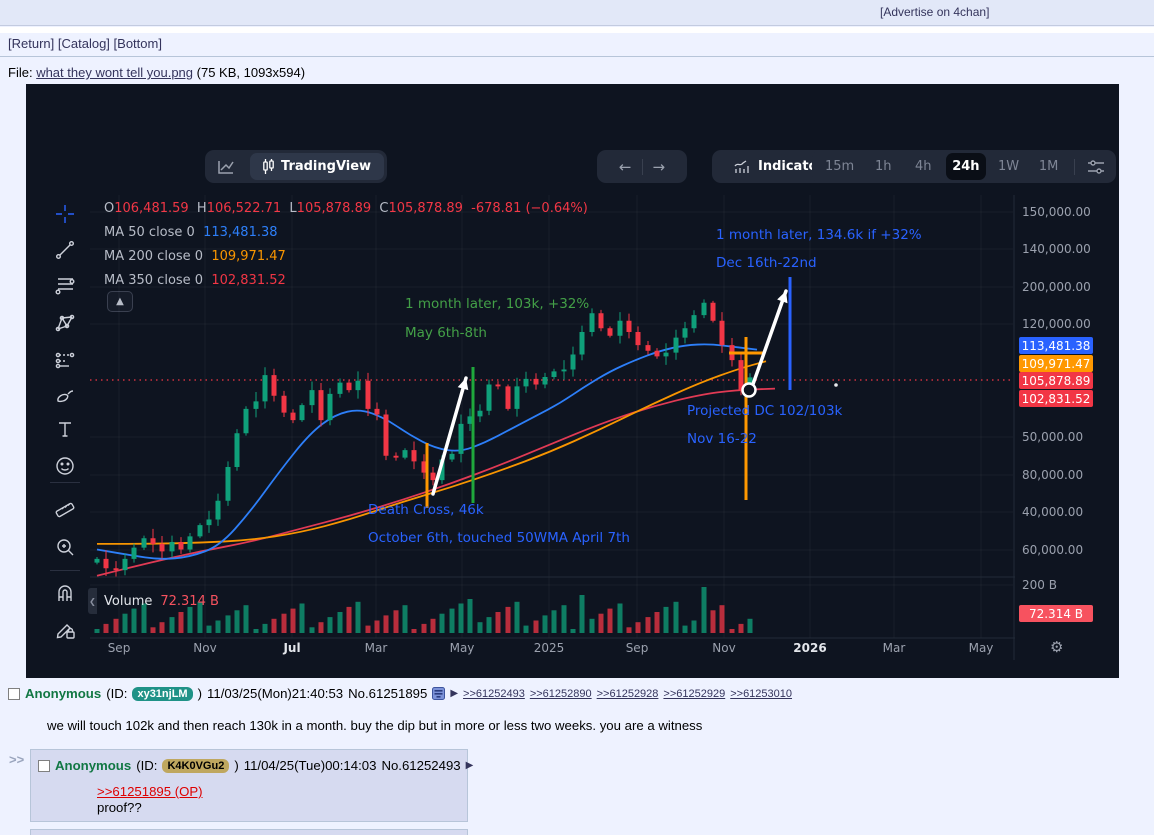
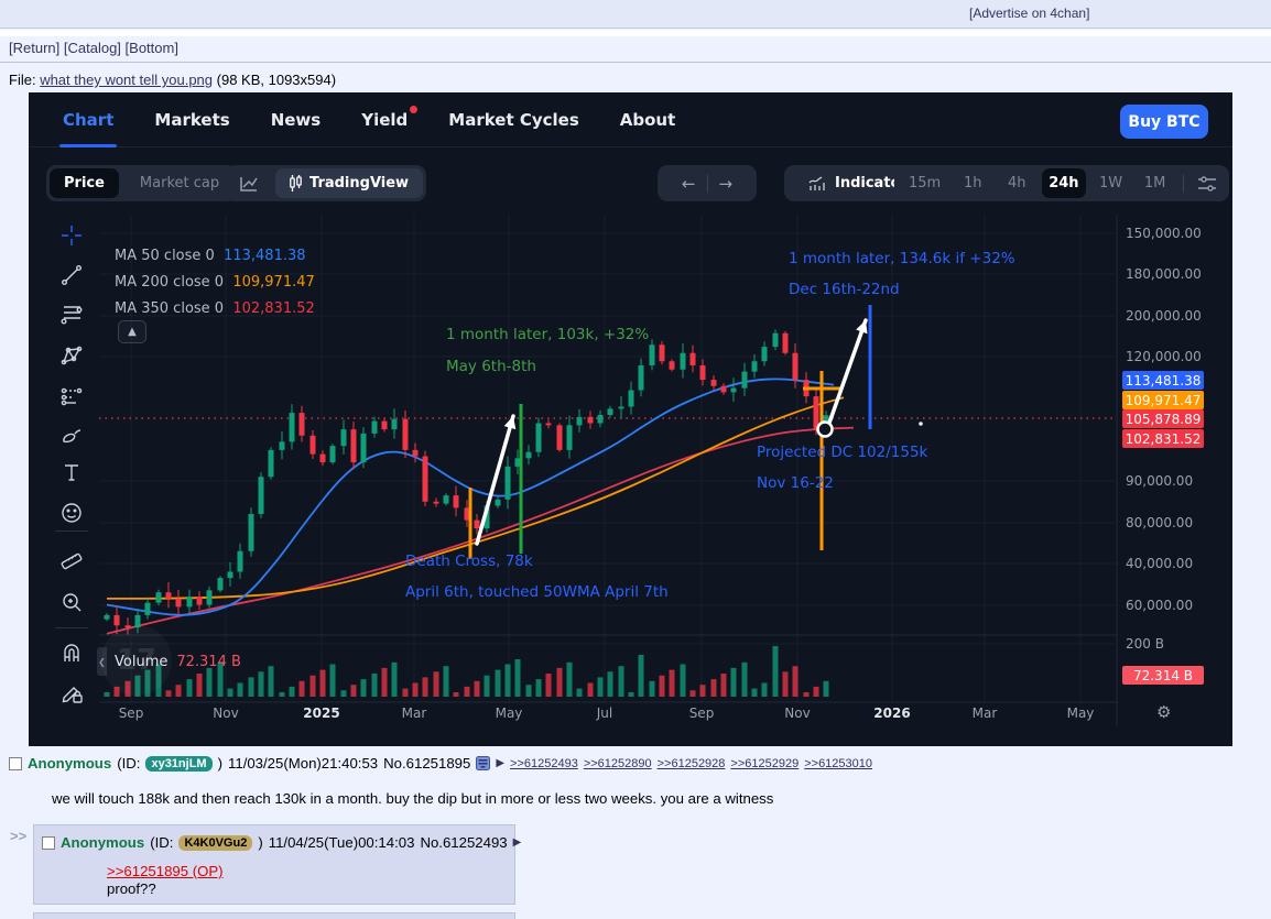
  [Advertise on 4chan]
  [Return] [Catalog] [Bottom]
- File: what they wont tell you.png (75 KB, 1093x594)
+ File: what they wont tell you.png (98 KB, 1093x594)
+ Chart
+ Markets
+ News
+ Yield
+ Market Cycles
+ About
+ Buy BTC
+ Price
+ Market cap
  TradingView
  ←
  →
  Indicat
  15m
  1h
  4h
  24h
  1W
  1M
- O106,481.59 H106,522.71 L105,878.89 C105,878.89 -678.81 (−0.64%)
  MA 50 close 0 113,481.38
  MA 200 close 0 109,971.47
  MA 350 close 0 102,831.52
  ▲
  ❮
  150,000.00
- 140,000.00
+ 180,000.00
  200,000.00
  120,000.00
- 50,000.00
+ 90,000.00
  80,000.00
  40,000.00
  60,000.00
  200 B
  113,481.38
  109,971.47
  105,878.89
  102,831.52
  72.314 B
  Sep
  Nov
- Jul
+ 2025
  Mar
  May
- 2025
+ Jul
  Sep
  Nov
  2026
  Mar
  May
  1 month later, 103k, +32%
  May 6th-8th
  1 month later, 134.6k if +32%
  Dec 16th-22nd
- Projected DC 102/103k
+ Projected DC 102/155k
  Nov 16-22
- Death Cross, 46k
+ Death Cross, 78k
- October 6th, touched 50WMA April 7th
+ April 6th, touched 50WMA April 7th
+ 17
  Volume 72.314 B
  ⚙
  Anonymous
  (ID:
  xy31njLM
  )
  11/03/25(Mon)21:40:53
  No.61251895
  ▶
  >>61252493
  >>61252890
  >>61252928
  >>61252929
  >>61253010
- we will touch 102k and then reach 130k in a month. buy the dip but in more or less two weeks. you are a witness
+ we will touch 188k and then reach 130k in a month. buy the dip but in more or less two weeks. you are a witness
  >>
  Anonymous
  (ID:
  K4K0VGu2
  )
  11/04/25(Tue)00:14:03
  No.61252493
  ▶
  >>61251895 (OP)
  proof??
